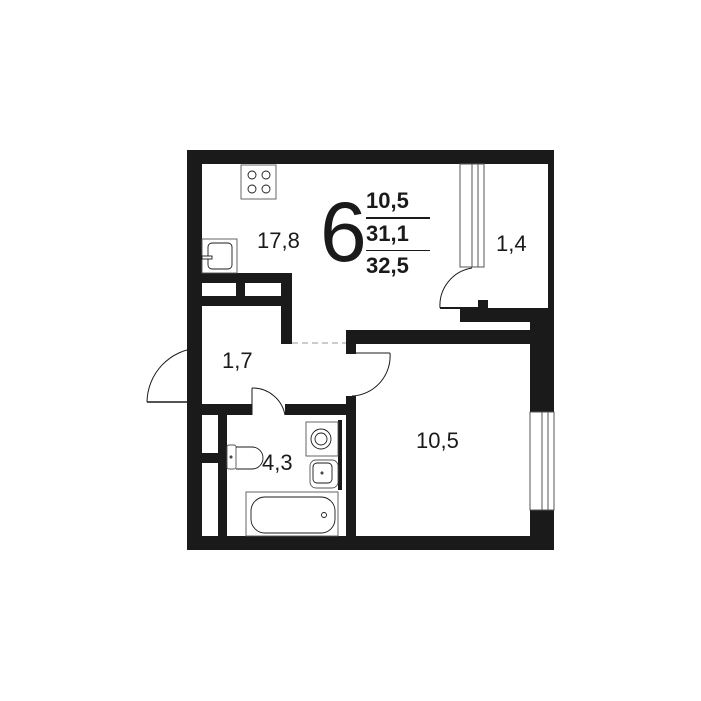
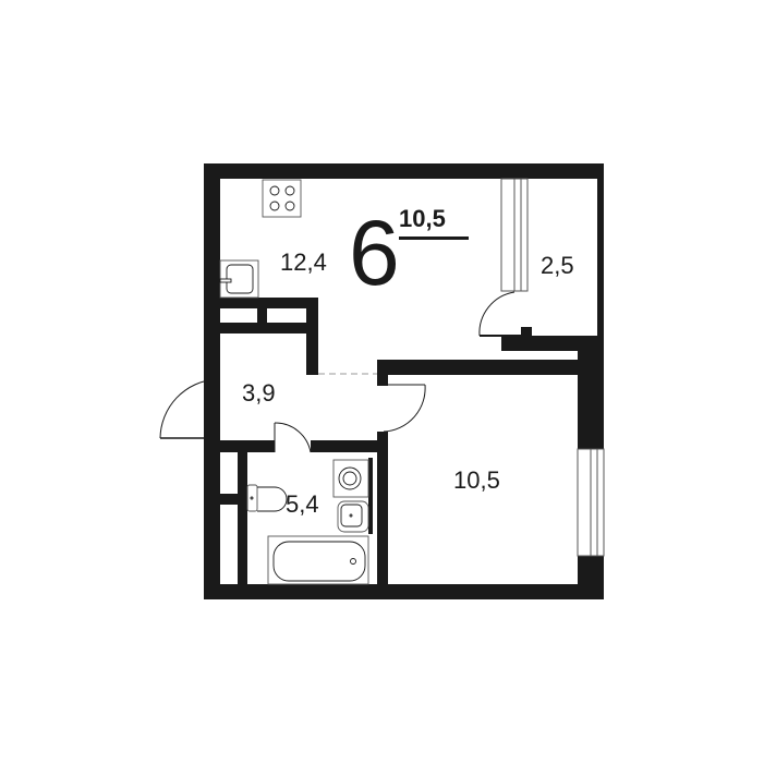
- 17,8
+ 12,4
- 1,4
+ 2,5
- 1,7
+ 3,9
- 4,3
+ 5,4
  10,5
  6
  10,5
- 31,1
- 32,5
